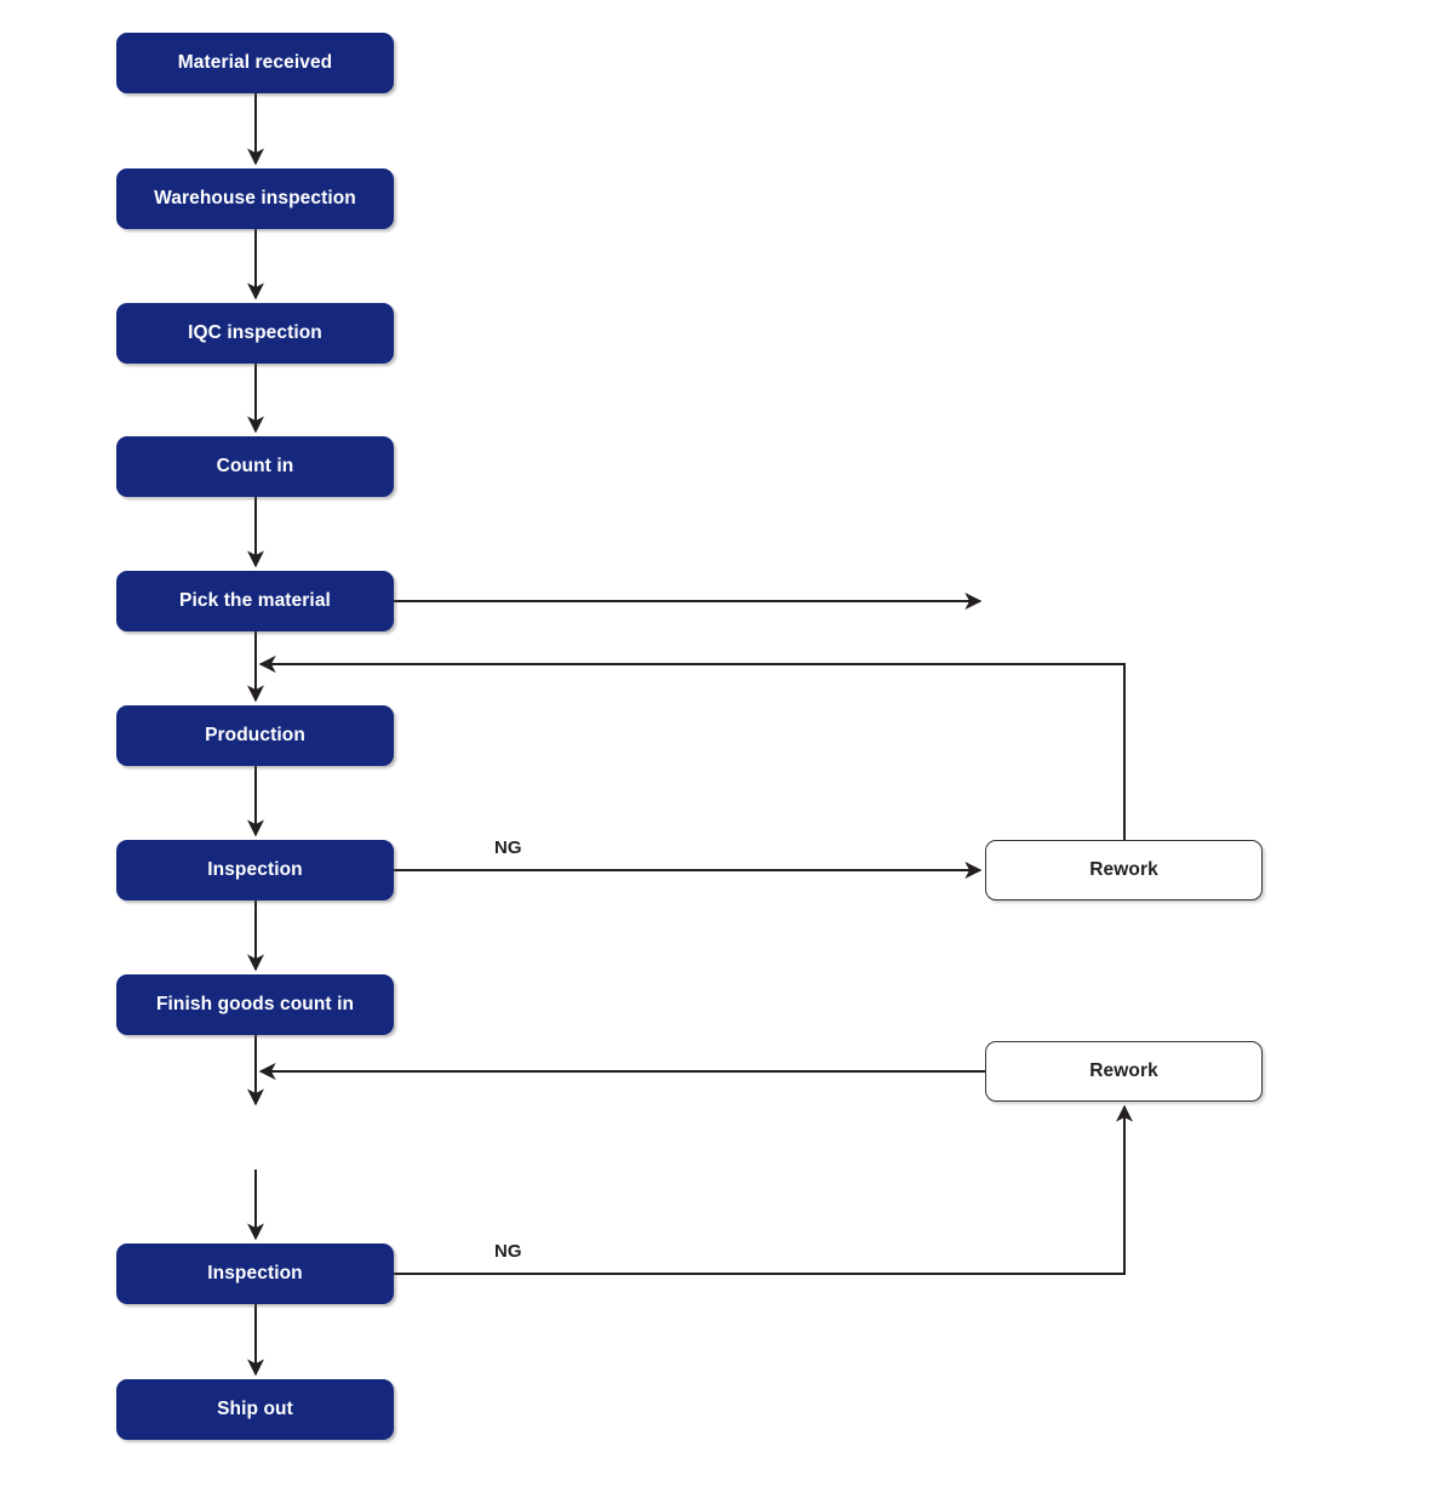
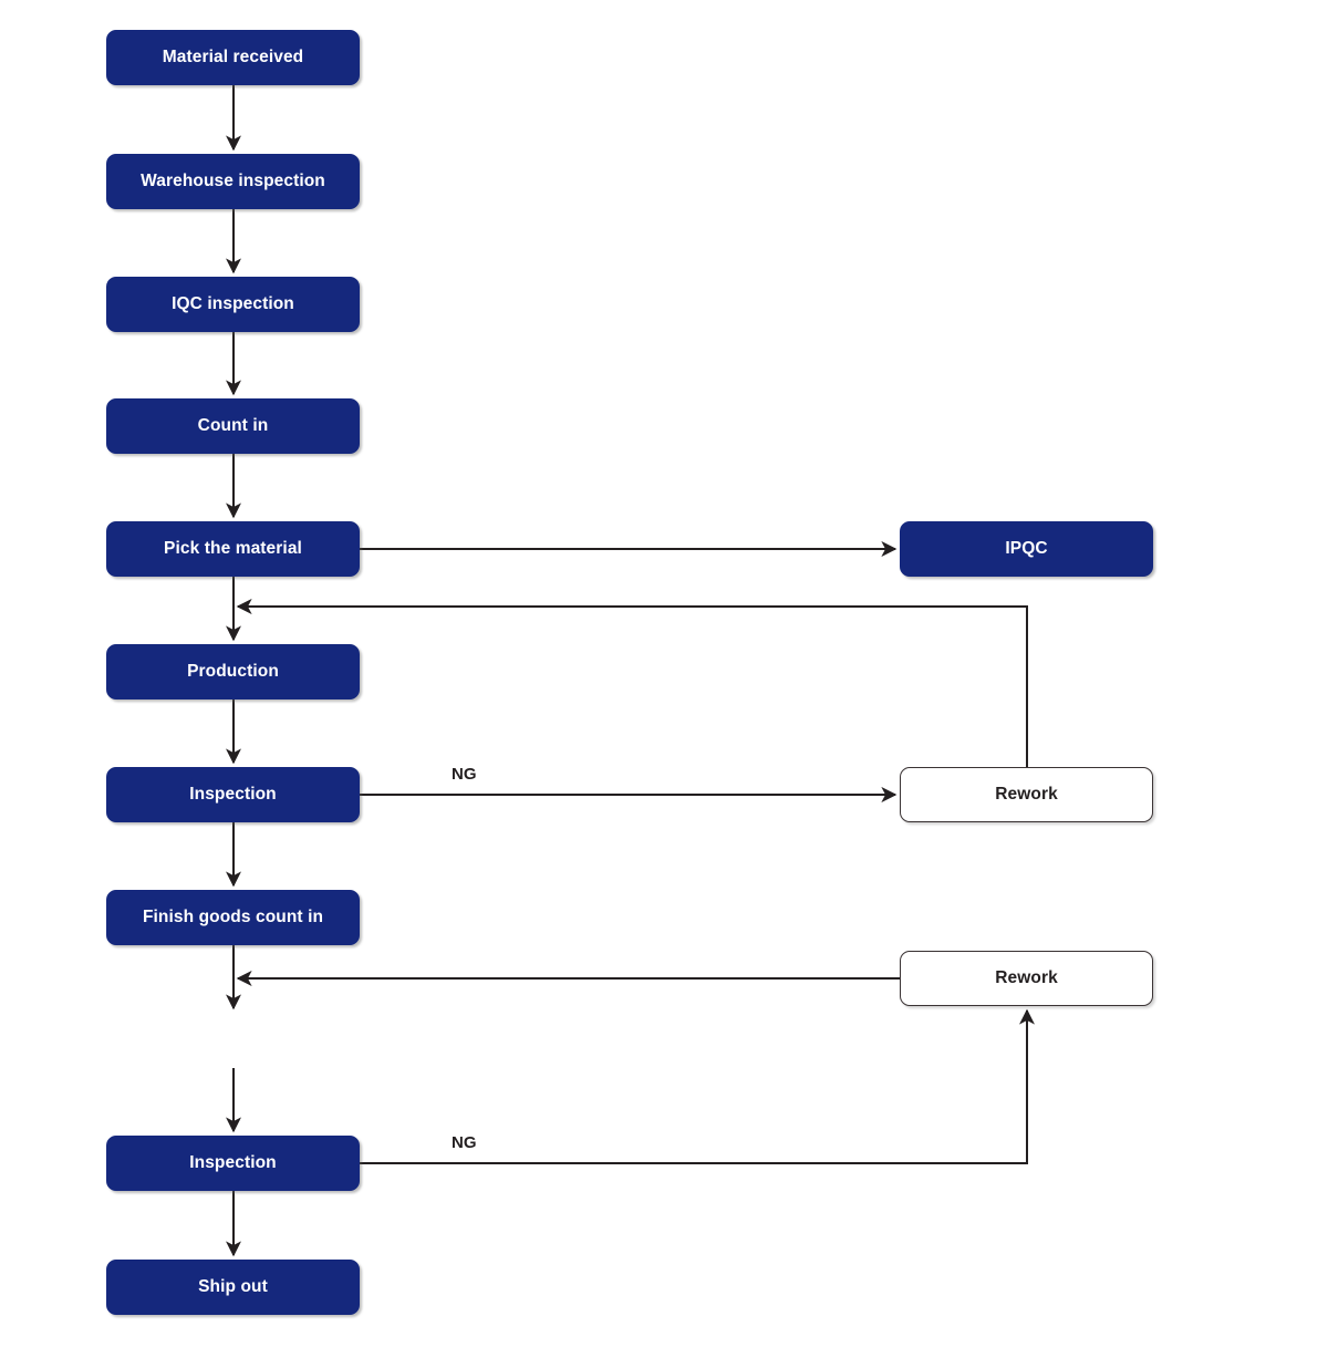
  Material received
  Warehouse inspection
  IQC inspection
  Count in
  Pick the material
+ IPQC
  Production
  Inspection
  Rework
  Finish goods count in
  Rework
  Inspection
  Ship out
  NG
  NG
